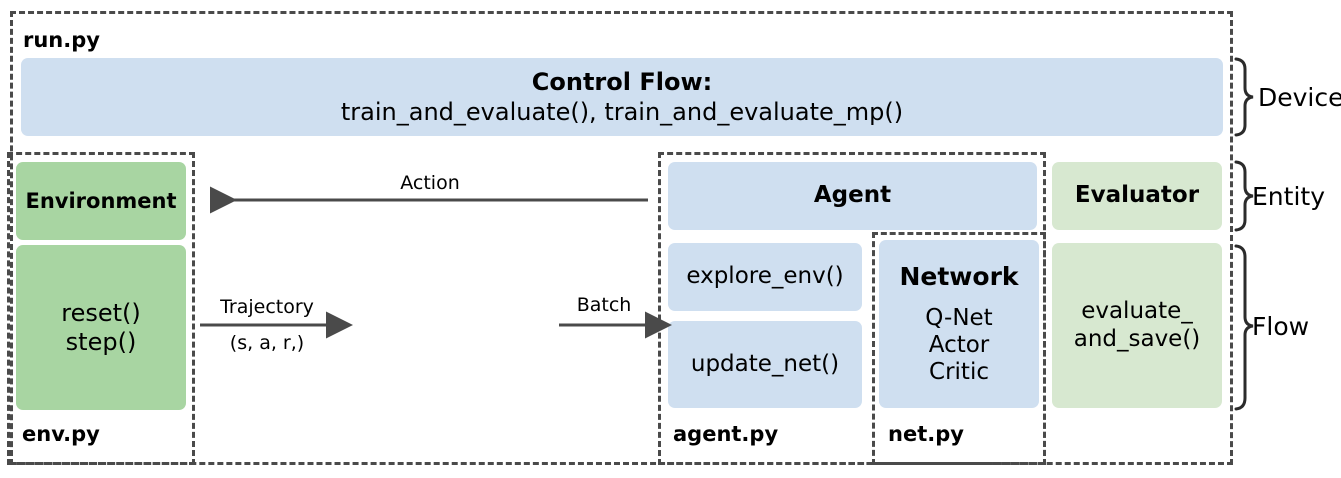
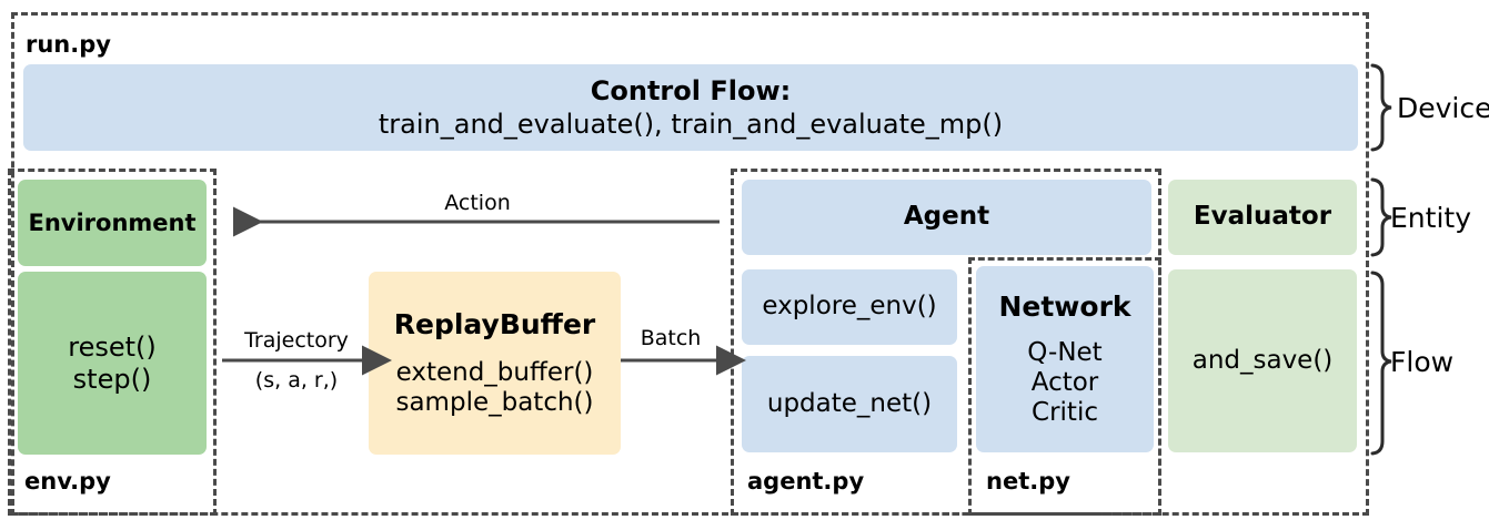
  run.py
  Control Flow:
  train_and_evaluate(), train_and_evaluate_mp()
  Environment
  reset()
  step()
  env.py
+ ReplayBuffer
+ extend_buffer()
+ sample_batch()
  Agent
  explore_env()
  update_net()
  agent.py
  Network
  Q-Net
  Actor
  Critic
  net.py
  Evaluator
- evaluate_
  and_save()
  Action
  Trajectory
  (s, a, r,)
  Batch
  Device
  Entity
  Flow
